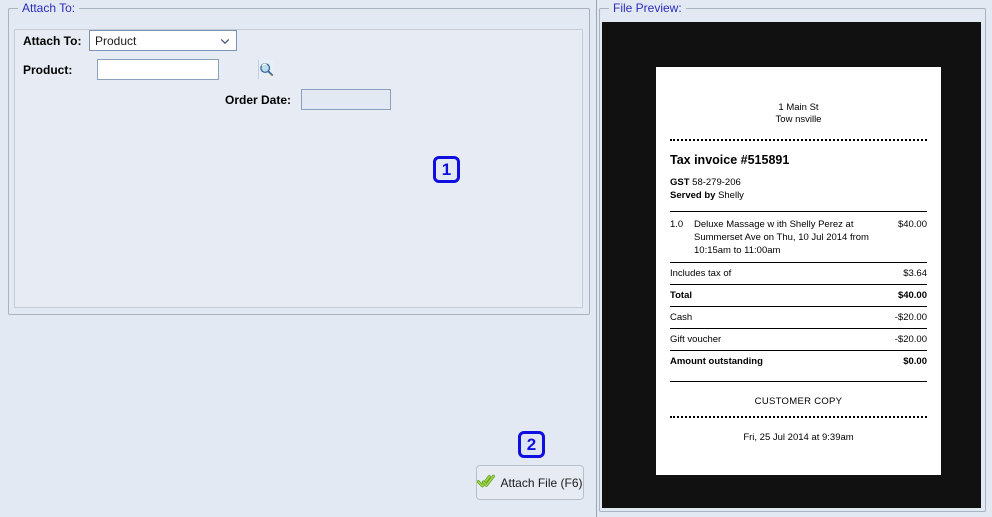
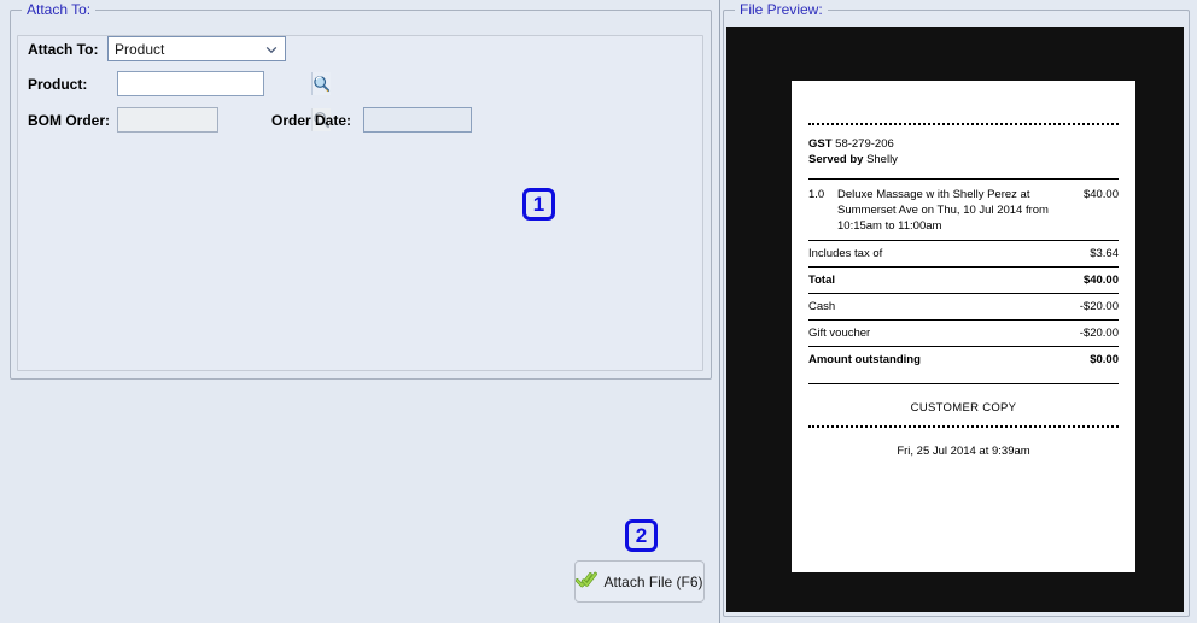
  Attach To:
  Attach To:
  Product
  Product:
+ BOM Order:
  Order Date:
  1
  2
  Attach File (F6)
  File Preview:
- 1 Main St
- Tow nsville
- Tax invoice #515891
  GST 58-279-206
  Served by Shelly
  1.0
  Deluxe Massage w ith Shelly Perez at Summerset Ave on Thu, 10 Jul 2014 from 10:15am to 11:00am
  $40.00
  Includes tax of
  $3.64
  Total
  $40.00
  Cash
  -$20.00
  Gift voucher
  -$20.00
  Amount outstanding
  $0.00
  CUSTOMER COPY
  Fri, 25 Jul 2014 at 9:39am
